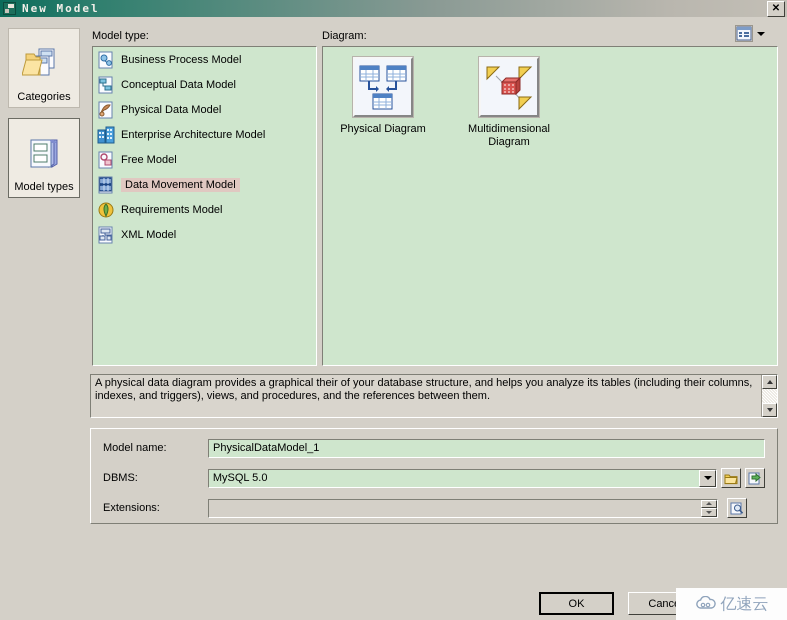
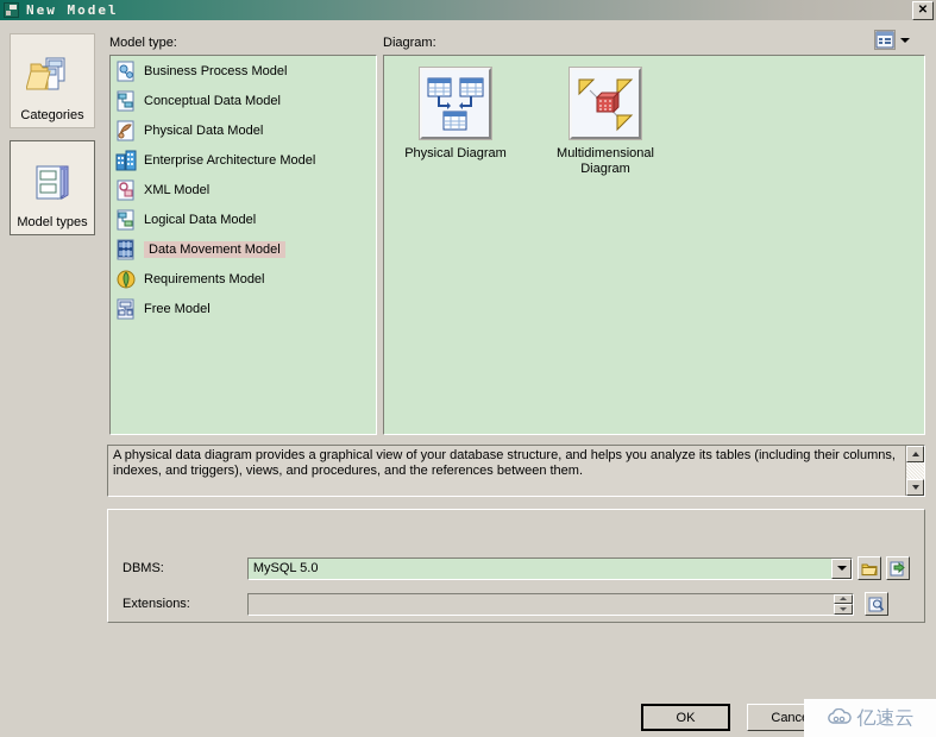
  New Model
  ✕
  Categories
  Model types
  Model type:
  Diagram:
  Business Process Model
  Conceptual Data Model
  Physical Data Model
  Enterprise Architecture Model
- Free Model
+ XML Model
+ Logical Data Model
  Data Movement Model
  Requirements Model
- XML Model
+ Free Model
  Physical Diagram
  Multidimensional Diagram
- A physical data diagram provides a graphical their of your database structure, and helps you analyze its tables (including their columns, indexes, and triggers), views, and procedures, and the references between them.
+ A physical data diagram provides a graphical view of your database structure, and helps you analyze its tables (including their columns, indexes, and triggers), views, and procedures, and the references between them.
- Model name:
- PhysicalDataModel_1
  DBMS:
  MySQL 5.0
  Extensions:
  OK
  亿速云
